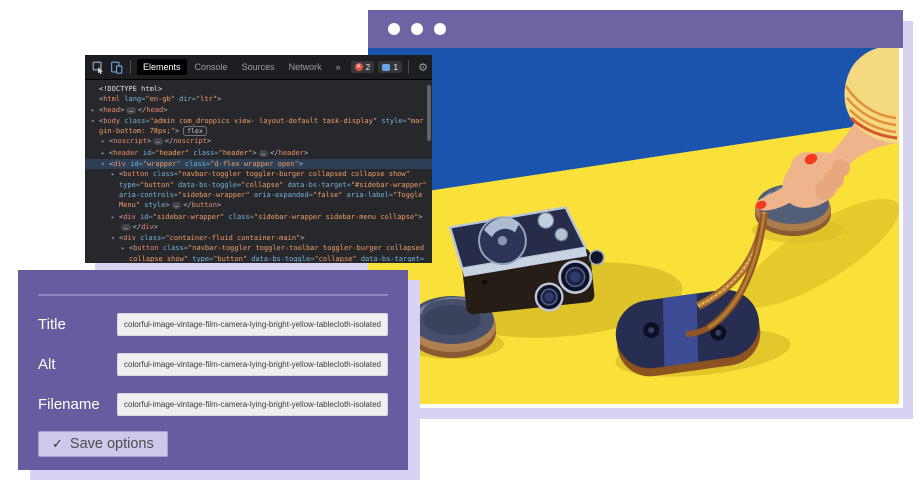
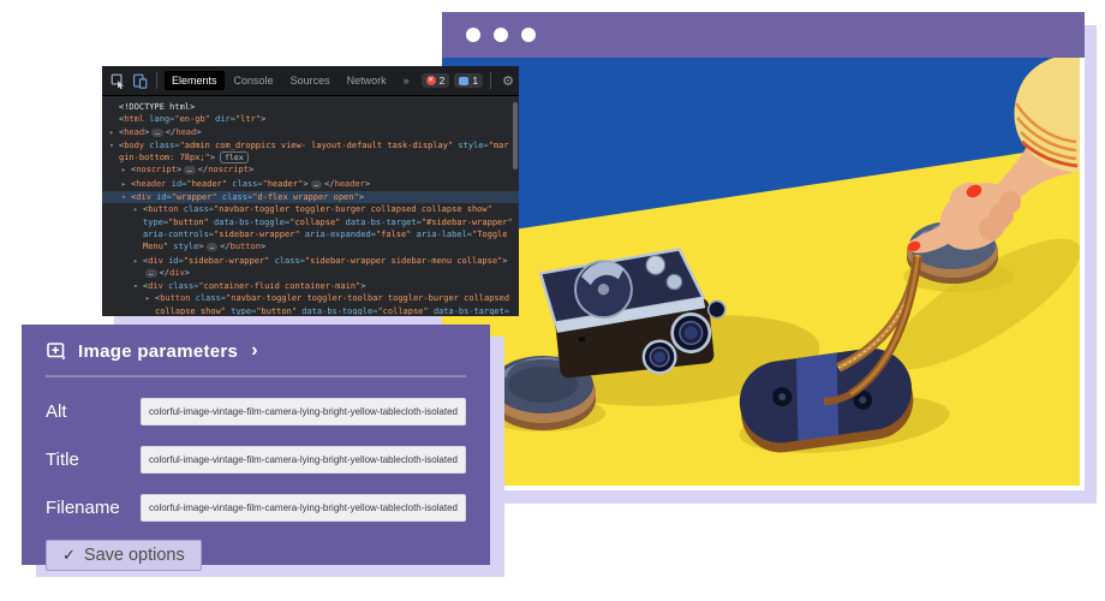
  Elements
  Console
  Sources
  Network
  »
  2
  1
  ⚙
  <!DOCTYPE html>
  <html lang="en-gb" dir="ltr">
  ▸ <head> </head>
  ▾ <body class="admin com_droppics view- layout-default task-display" style="mar
  ▸ <noscript> </noscript>
  ▸ <header id="header" class="header"> </header>
  ▾ <div id="wrapper" class="d-flex wrapper open">
  ▸ <button class="navbar-toggler toggler-burger collapsed collapse show"
  type="button" data-bs-toggle="collapse" data-bs-target="#sidebar-wrapper"
  aria-controls="sidebar-wrapper" aria-expanded="false" aria-label="Toggle
  Menu" style> </button>
  ▸ <div id="sidebar-wrapper" class="sidebar-wrapper sidebar-menu collapse">
  </div>
  ▾ <div class="container-fluid container-main">
  ▸ <button class="navbar-toggler toggler-toolbar toggler-burger collapsed
  collapse show" type="button" data-bs-toggle="collapse" data-bs-target=
+ Image parameters
+ ›
- Title
+ Alt
  colorful-image-vintage-film-camera-lying-bright-yellow-tablecloth-isolated
- Alt
+ Title
  colorful-image-vintage-film-camera-lying-bright-yellow-tablecloth-isolated
  Filename
  colorful-image-vintage-film-camera-lying-bright-yellow-tablecloth-isolated
  ✓
  Save options
